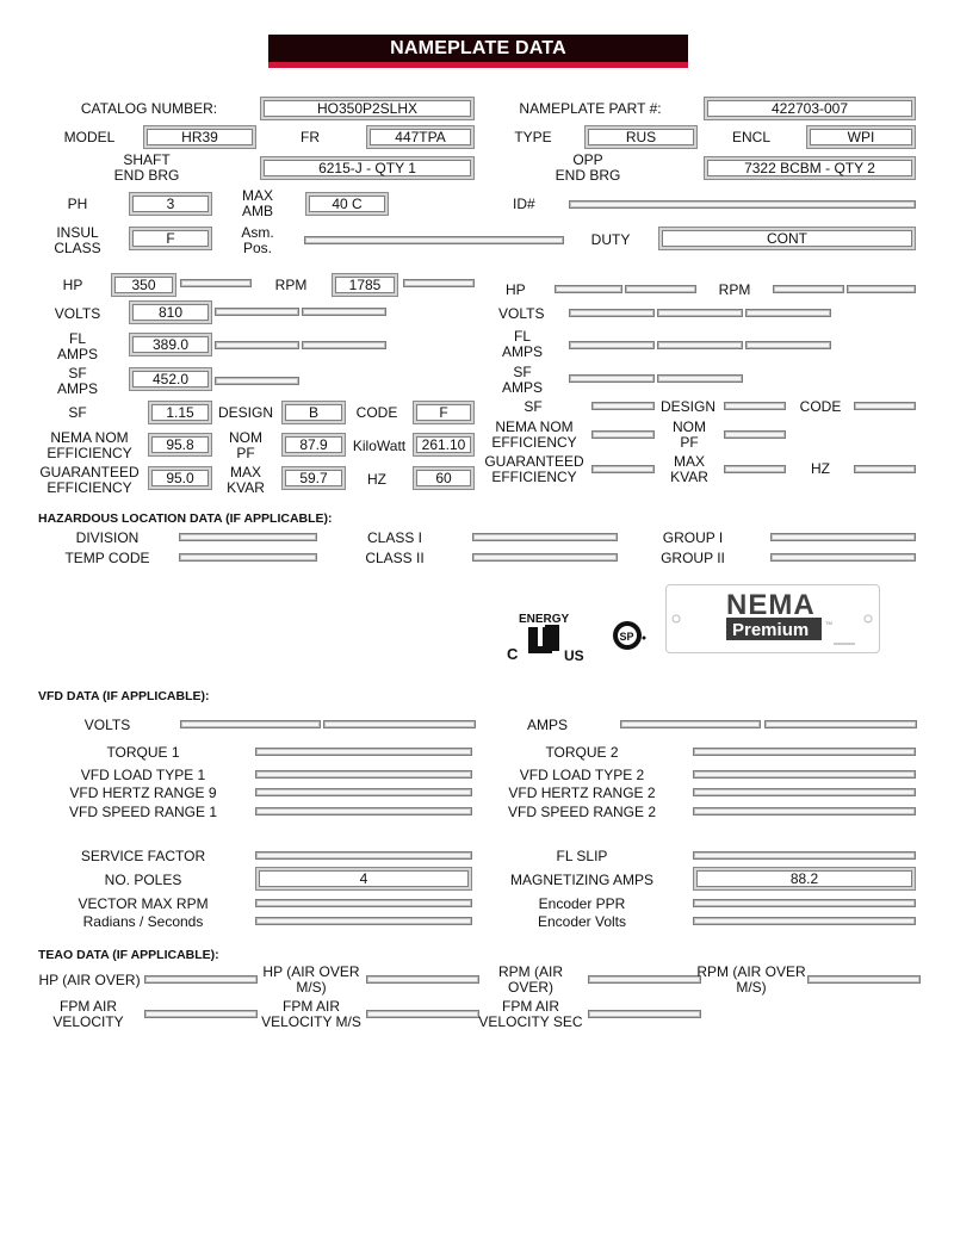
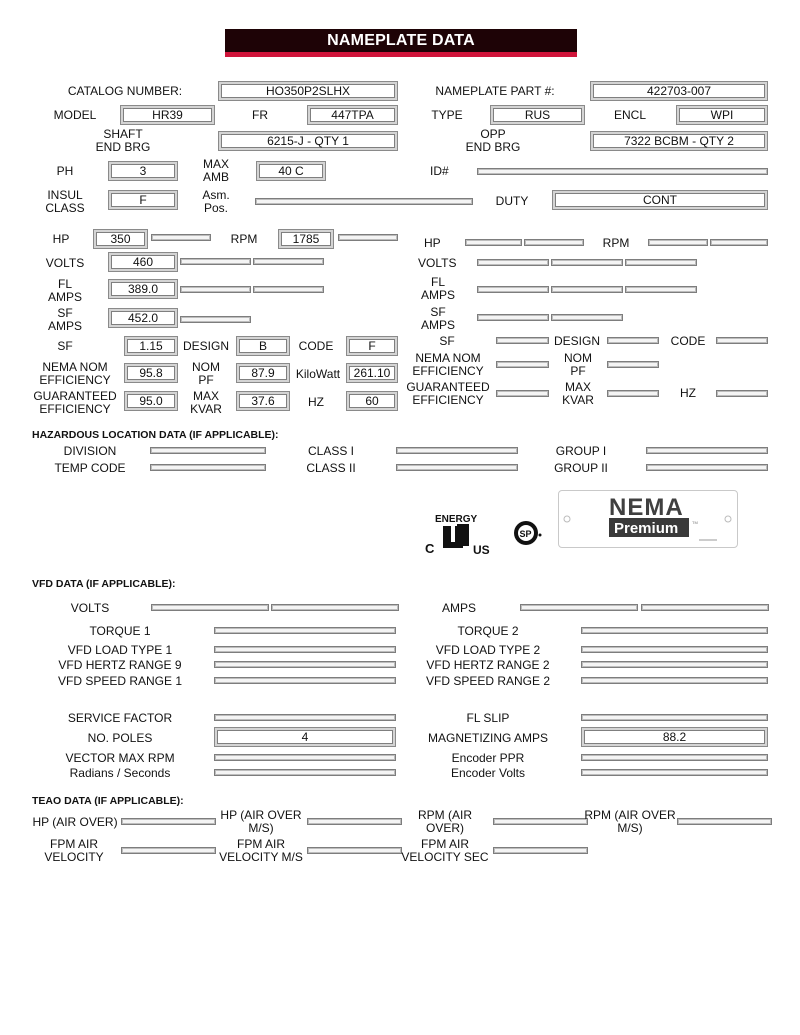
  NAMEPLATE DATA
  CATALOG NUMBER:
  HO350P2SLHX
  NAMEPLATE PART #:
  422703-007
  MODEL
  HR39
  FR
  447TPA
  TYPE
  RUS
  ENCL
  WPI
  SHAFT
  END BRG
  6215-J - QTY 1
  OPP
  END BRG
  7322 BCBM - QTY 2
  PH
  3
  MAX
  AMB
  40 C
  ID#
  INSUL
  CLASS
  F
  Asm.
  Pos.
  DUTY
  CONT
  HP
  350
  RPM
  1785
  VOLTS
- 810
+ 460
  FL
  AMPS
  389.0
  SF
  AMPS
  452.0
  SF
  1.15
  DESIGN
  B
  CODE
  F
  NEMA NOM
  EFFICIENCY
  95.8
  NOM
  PF
  87.9
  KiloWatt
  261.10
  GUARANTEED
  EFFICIENCY
  95.0
  MAX
  KVAR
- 59.7
+ 37.6
  HZ
  60
  HP
  RPM
  VOLTS
  FL
  AMPS
  SF
  AMPS
  SF
  DESIGN
  CODE
  NEMA NOM
  EFFICIENCY
  NOM
  PF
  GUARANTEED
  EFFICIENCY
  MAX
  KVAR
  HZ
  HAZARDOUS LOCATION DATA (IF APPLICABLE):
  DIVISION
  CLASS I
  GROUP I
  TEMP CODE
  CLASS II
  GROUP II
  ENERGY
  C
  US
  SP
  NEMA
  Premium
  VFD DATA (IF APPLICABLE):
  VOLTS
  AMPS
  TORQUE 1
  TORQUE 2
  VFD LOAD TYPE 1
  VFD LOAD TYPE 2
  VFD HERTZ RANGE 9
  VFD HERTZ RANGE 2
  VFD SPEED RANGE 1
  VFD SPEED RANGE 2
  SERVICE FACTOR
  FL SLIP
  NO. POLES
  4
  MAGNETIZING AMPS
  88.2
  VECTOR MAX RPM
  Encoder PPR
  Radians / Seconds
  Encoder Volts
  TEAO DATA (IF APPLICABLE):
  HP (AIR OVER)
  HP (AIR OVER
  M/S)
  RPM (AIR
  OVER)
  RPM (AIR OVER
  M/S)
  FPM AIR
  VELOCITY
  FPM AIR
  VELOCITY M/S
  FPM AIR
  VELOCITY SEC
